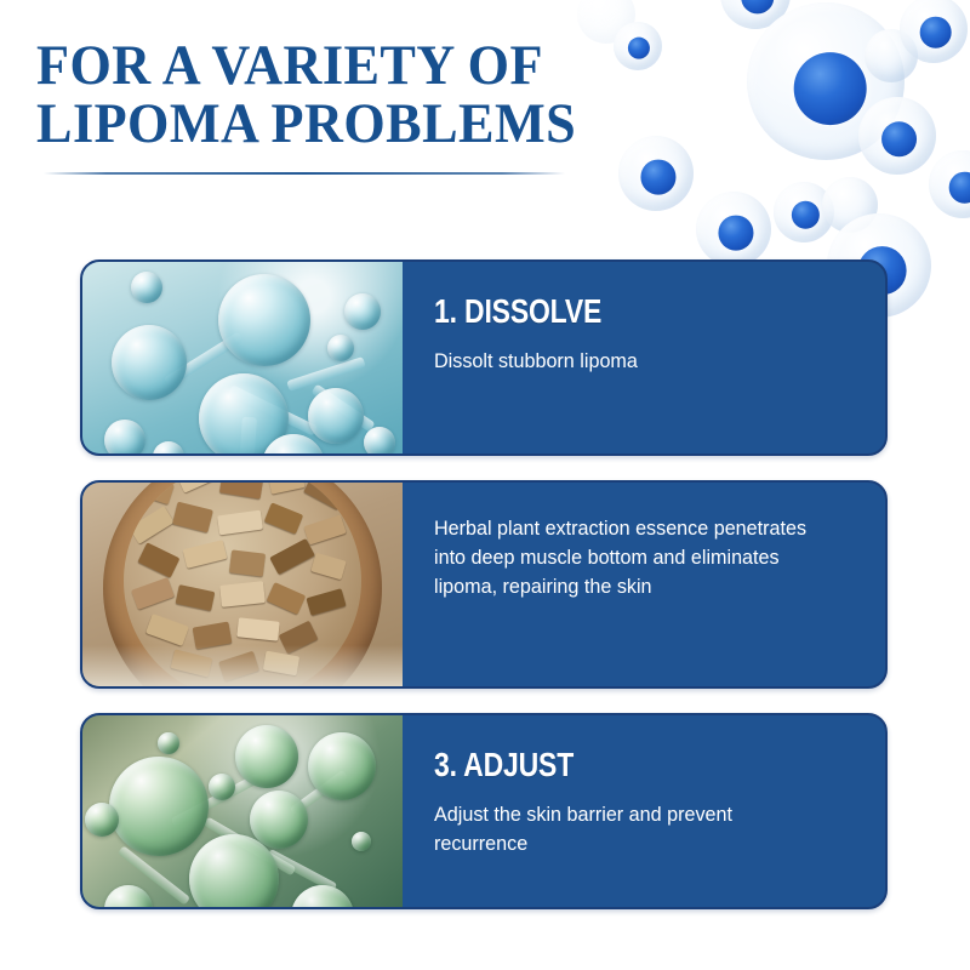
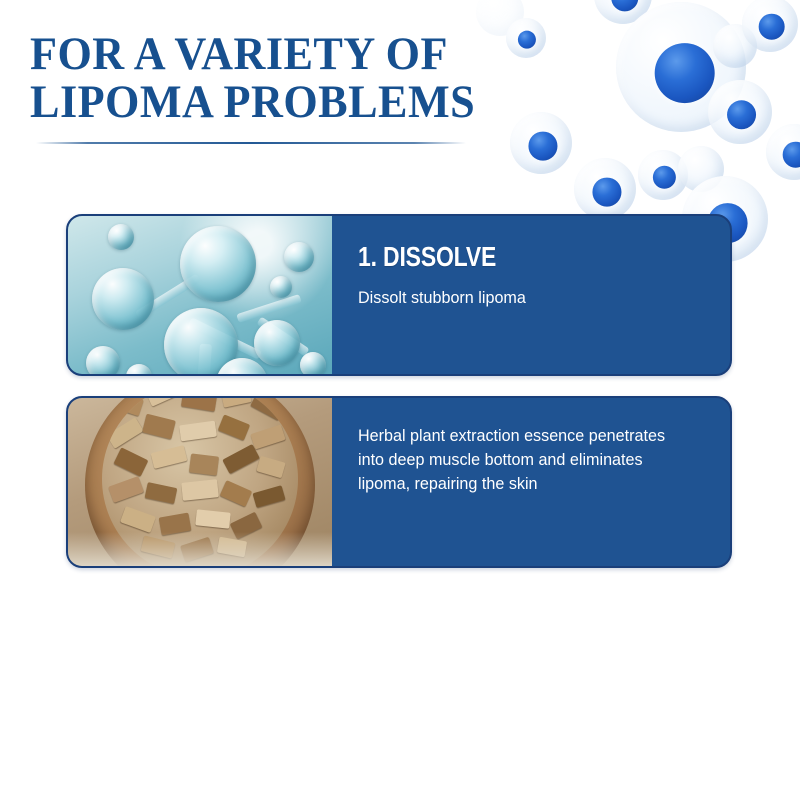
  FOR A VARIETY OF
  LIPOMA PROBLEMS
  1. DISSOLVE
  Dissolt stubborn lipoma
  Herbal plant extraction essence penetrates
  into deep muscle bottom and eliminates
  lipoma, repairing the skin
- 3. ADJUST
- Adjust the skin barrier and prevent
- recurrence
